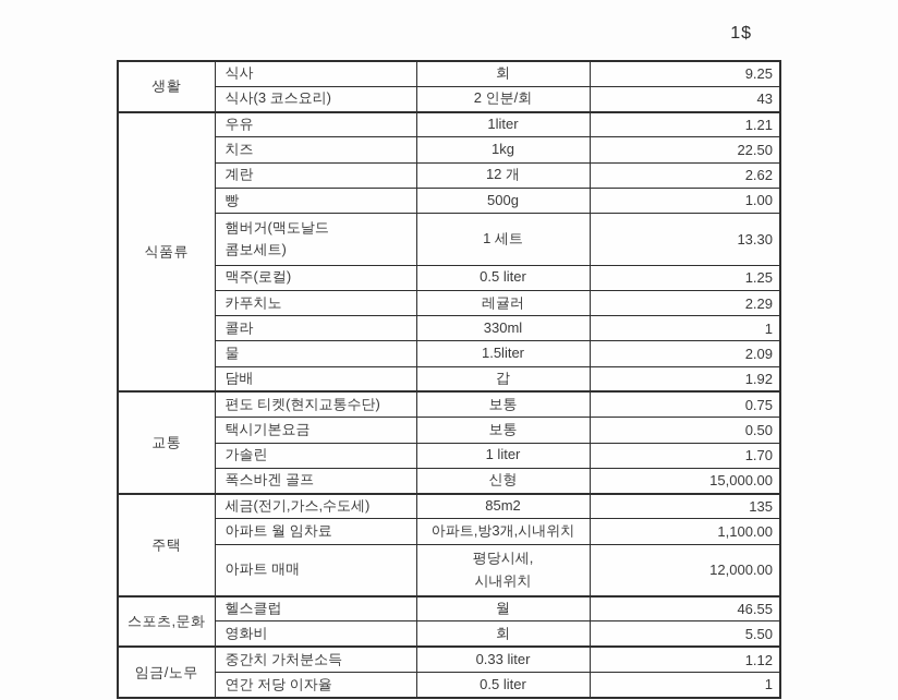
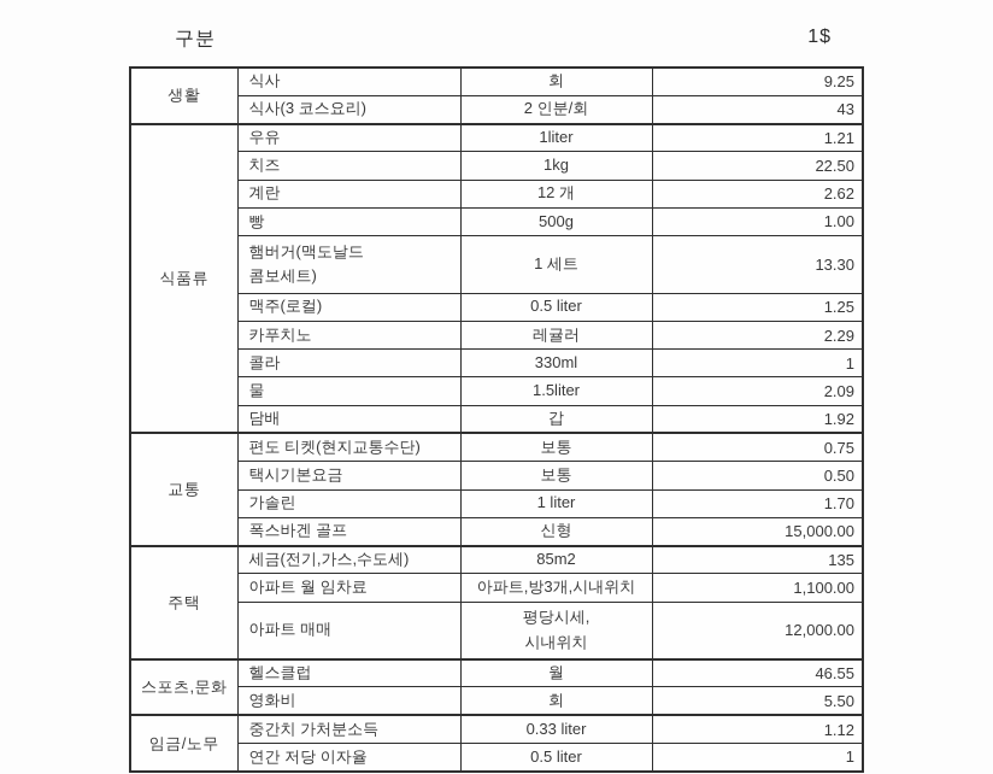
+ 구분
  1$
  생활	식사	회	9.25
  식사(3 코스요리)	2 인분/회	43
  식품류	우유	1liter	1.21
  치즈	1kg	22.50
  계란	12 개	2.62
  빵	500g	1.00
  햄버거(맥도날드 콤보세트)	1 세트	13.30
  맥주(로컬)	0.5 liter	1.25
  카푸치노	레귤러	2.29
  콜라	330ml	1
  물	1.5liter	2.09
  담배	갑	1.92
  교통	편도 티켓(현지교통수단)	보통	0.75
  택시기본요금	보통	0.50
  가솔린	1 liter	1.70
  폭스바겐 골프	신형	15,000.00
  주택	세금(전기,가스,수도세)	85m2	135
  아파트 월 임차료	아파트,방3개,시내위치	1,100.00
  아파트 매매	평당시세, 시내위치	12,000.00
  스포츠,문화	헬스클럽	월	46.55
  영화비	회	5.50
  임금/노무	중간치 가처분소득	0.33 liter	1.12
  연간 저당 이자율	0.5 liter	1
